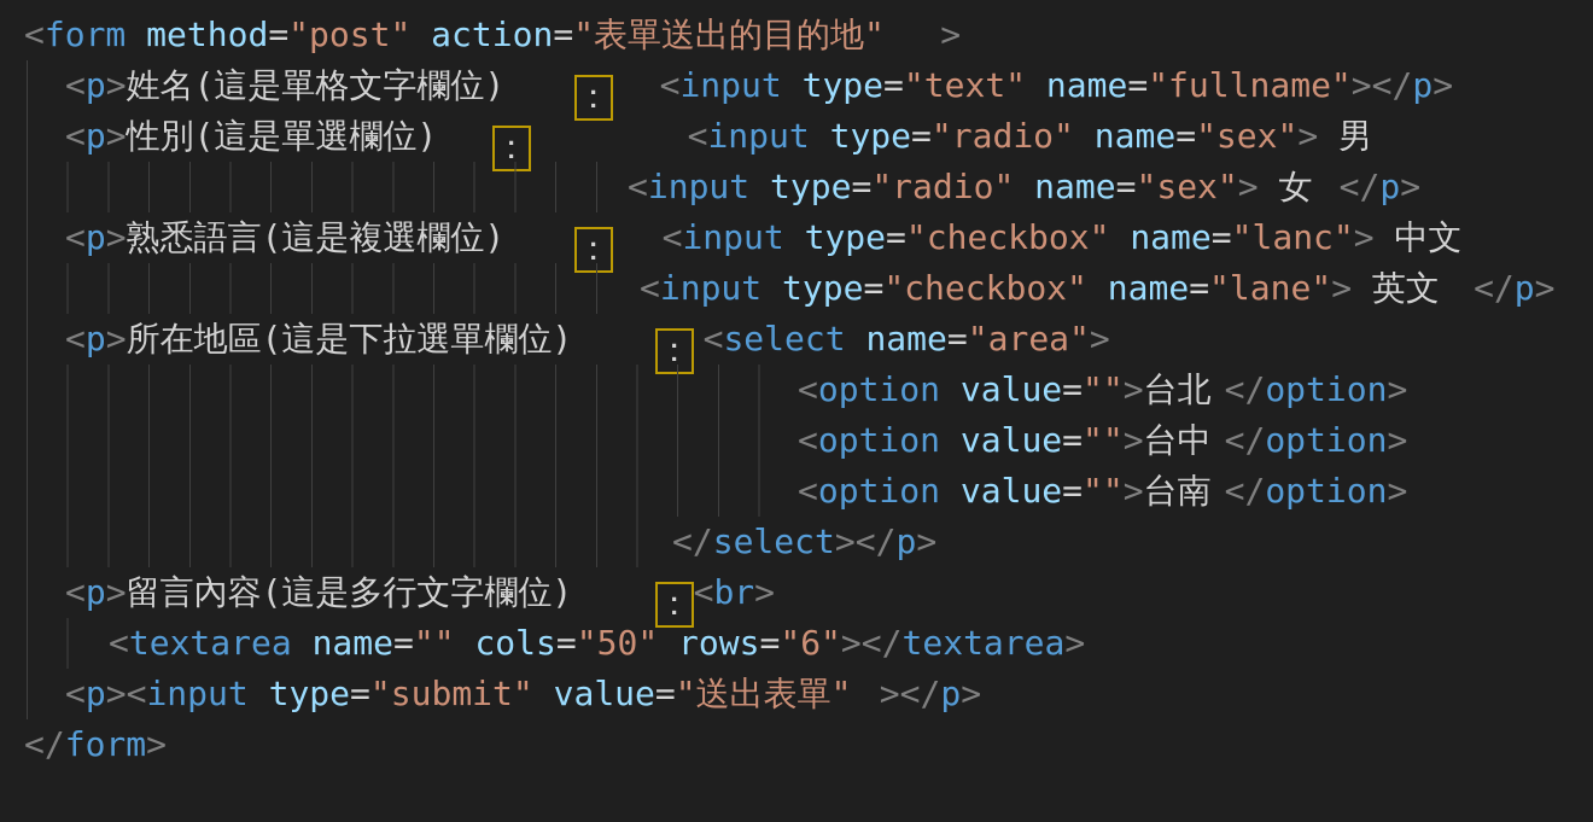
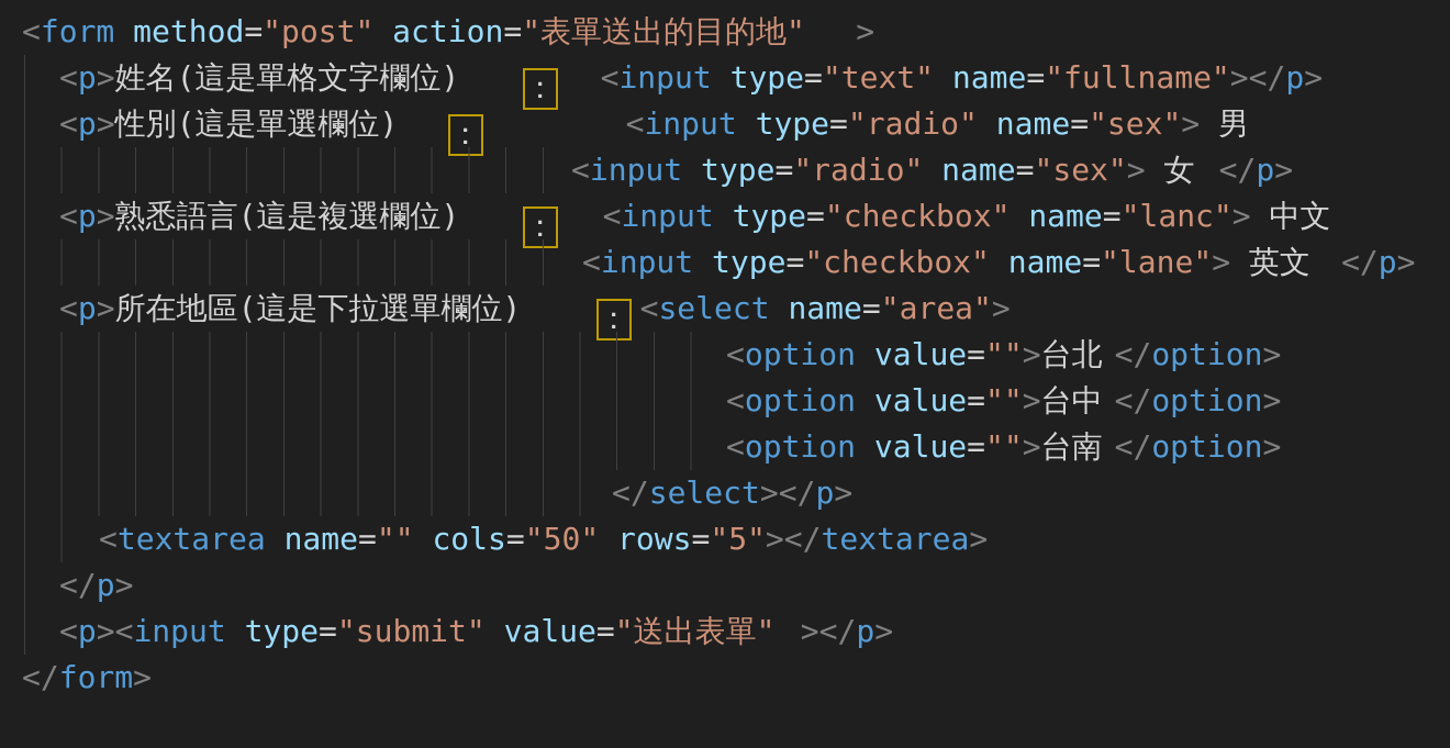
  <form method="post" action="表單送出的目的地" >
  <p>姓名(這是單格文字欄位) ： <input type="text" name="fullname"></p>
  <p>性別(這是單選欄位) ： <input type="radio" name="sex"> 男
  <input type="radio" name="sex"> 女 </p>
  <p>熟悉語言(這是複選欄位) ： <input type="checkbox" name="lanc"> 中文
  <input type="checkbox" name="lane"> 英文 </p>
  <p>所在地區(這是下拉選單欄位) ： <select name="area">
  <option value="">台北 </option>
  <option value="">台中 </option>
  <option value="">台南 </option>
  </select></p>
- <p>留言內容(這是多行文字欄位) ：<br>
- <textarea name="" cols="50" rows="6"></textarea>
+ <textarea name="" cols="50" rows="5"></textarea>
+ </p>
  <p><input type="submit" value="送出表單" ></p>
  </form>
